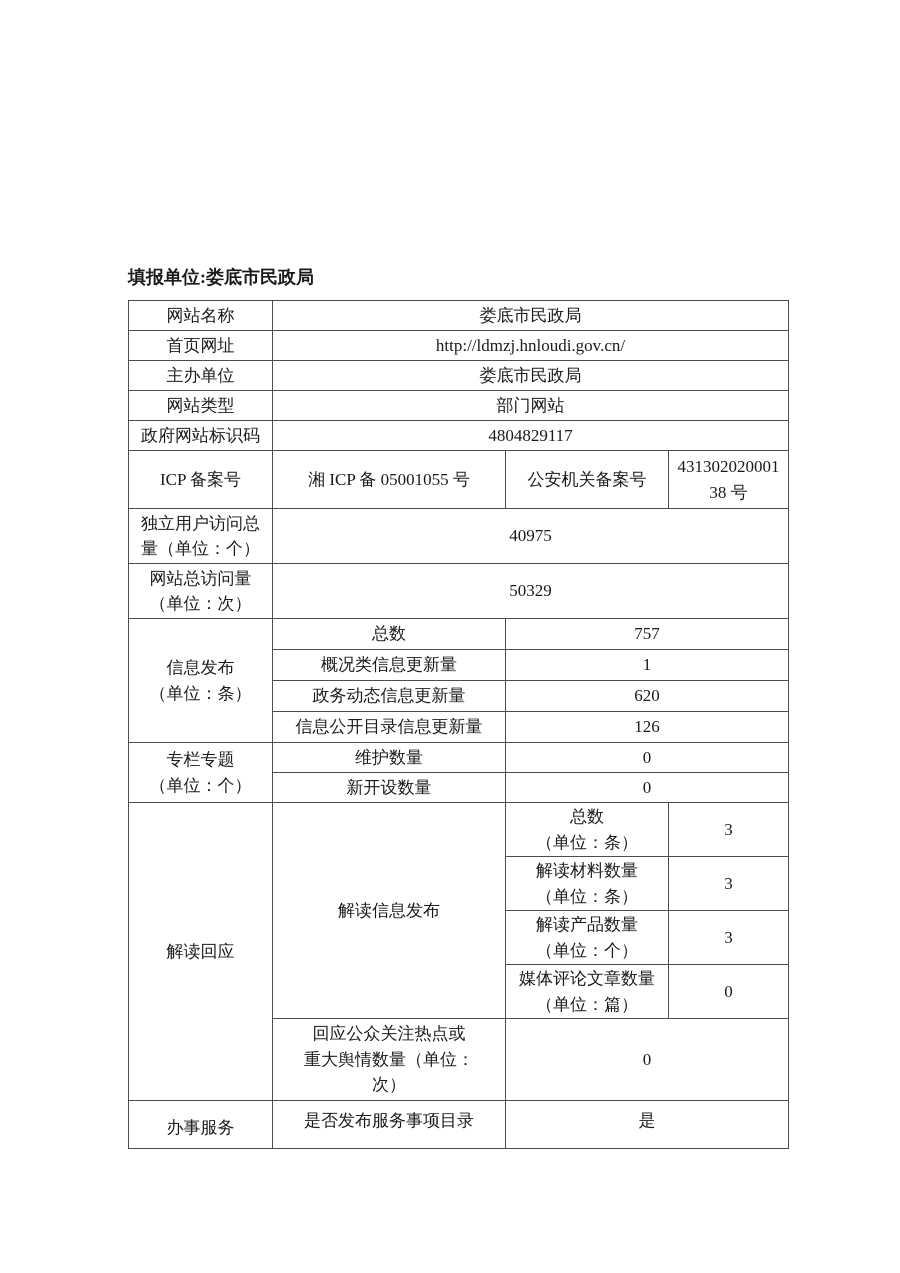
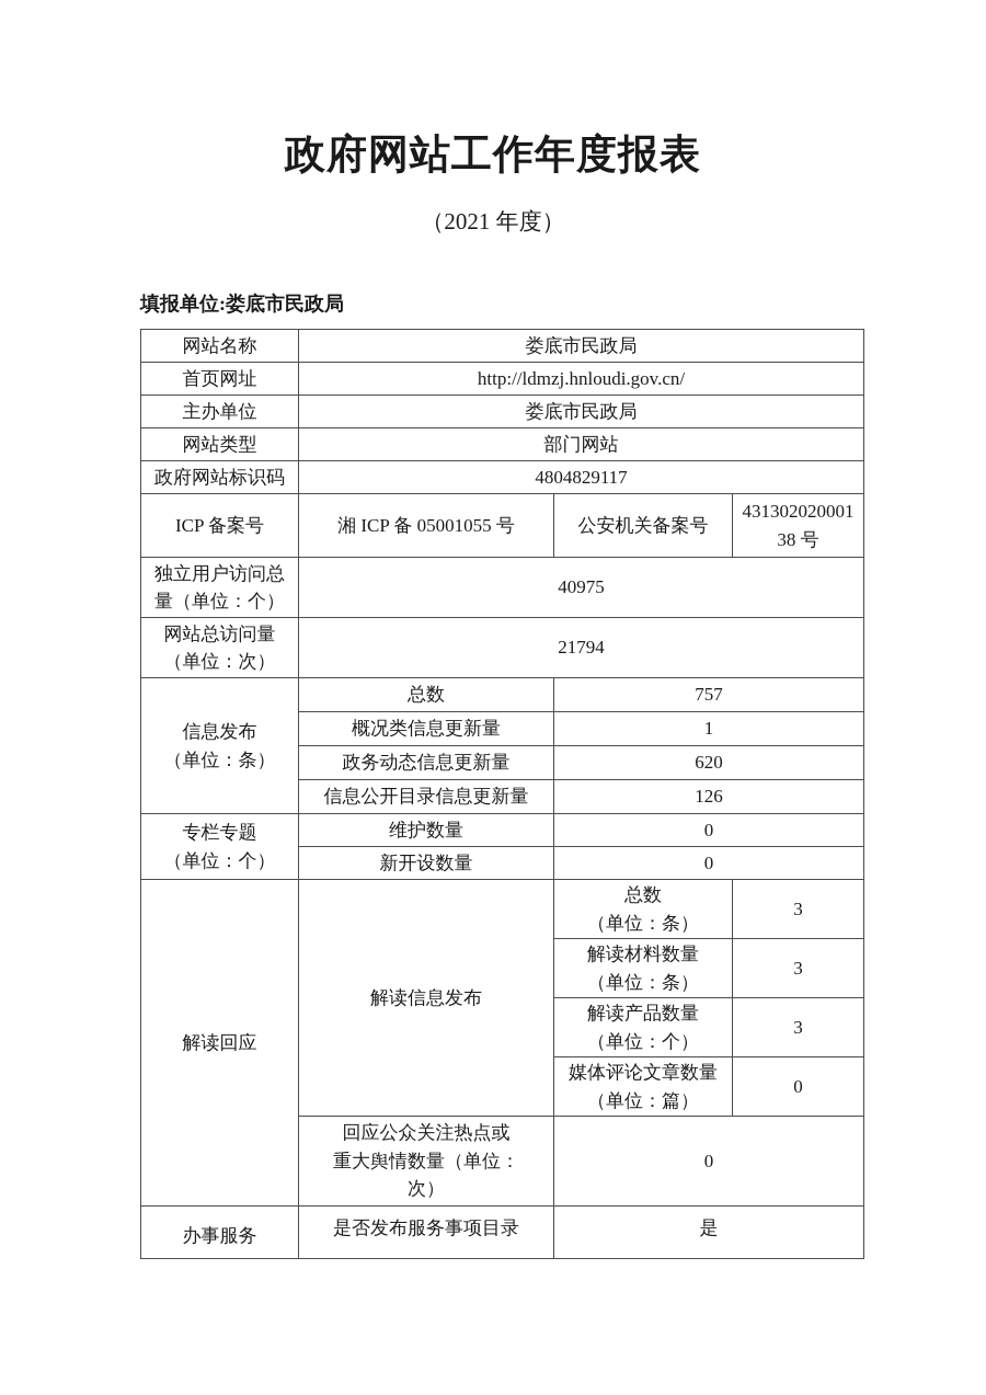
+ 政府网站工作年度报表
+ （2021 年度）
  填报单位:娄底市民政局
  网站名称	娄底市民政局
  首页网址	http://ldmzj.hnloudi.gov.cn/
  主办单位	娄底市民政局
  网站类型	部门网站
  政府网站标识码	4804829117
  ICP 备案号	湘 ICP 备 05001055 号	公安机关备案号	43130202000138 号
  独立用户访问总 量（单位：个）	40975
- 网站总访问量 （单位：次）	50329
+ 网站总访问量 （单位：次）	21794
  信息发布 （单位：条）	总数	757
  概况类信息更新量	1
  政务动态信息更新量	620
  信息公开目录信息更新量	126
  专栏专题 （单位：个）	维护数量	0
  新开设数量	0
  解读回应	解读信息发布	总数 （单位：条）	3
  解读材料数量 （单位：条）	3
  解读产品数量 （单位：个）	3
  媒体评论文章数量 （单位：篇）	0
  回应公众关注热点或 重大舆情数量（单位： 次）	0
  办事服务	是否发布服务事项目录	是
